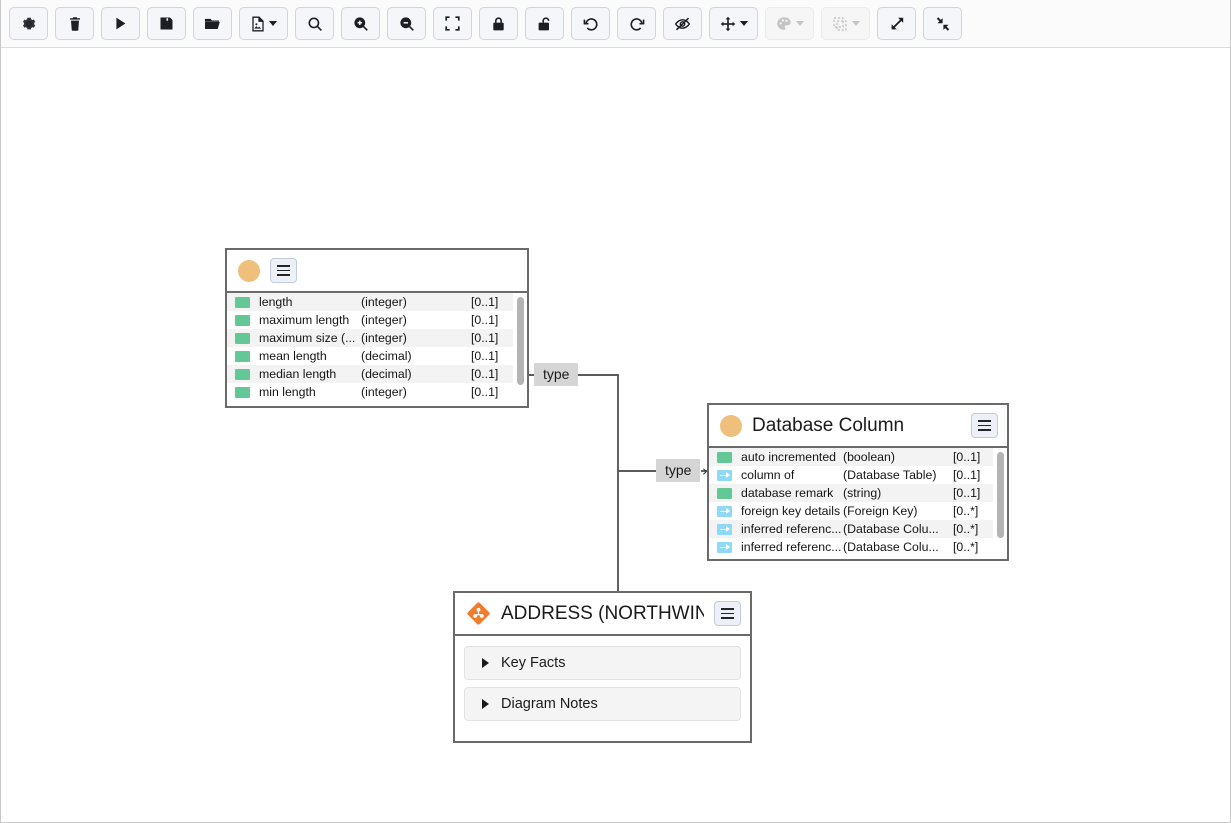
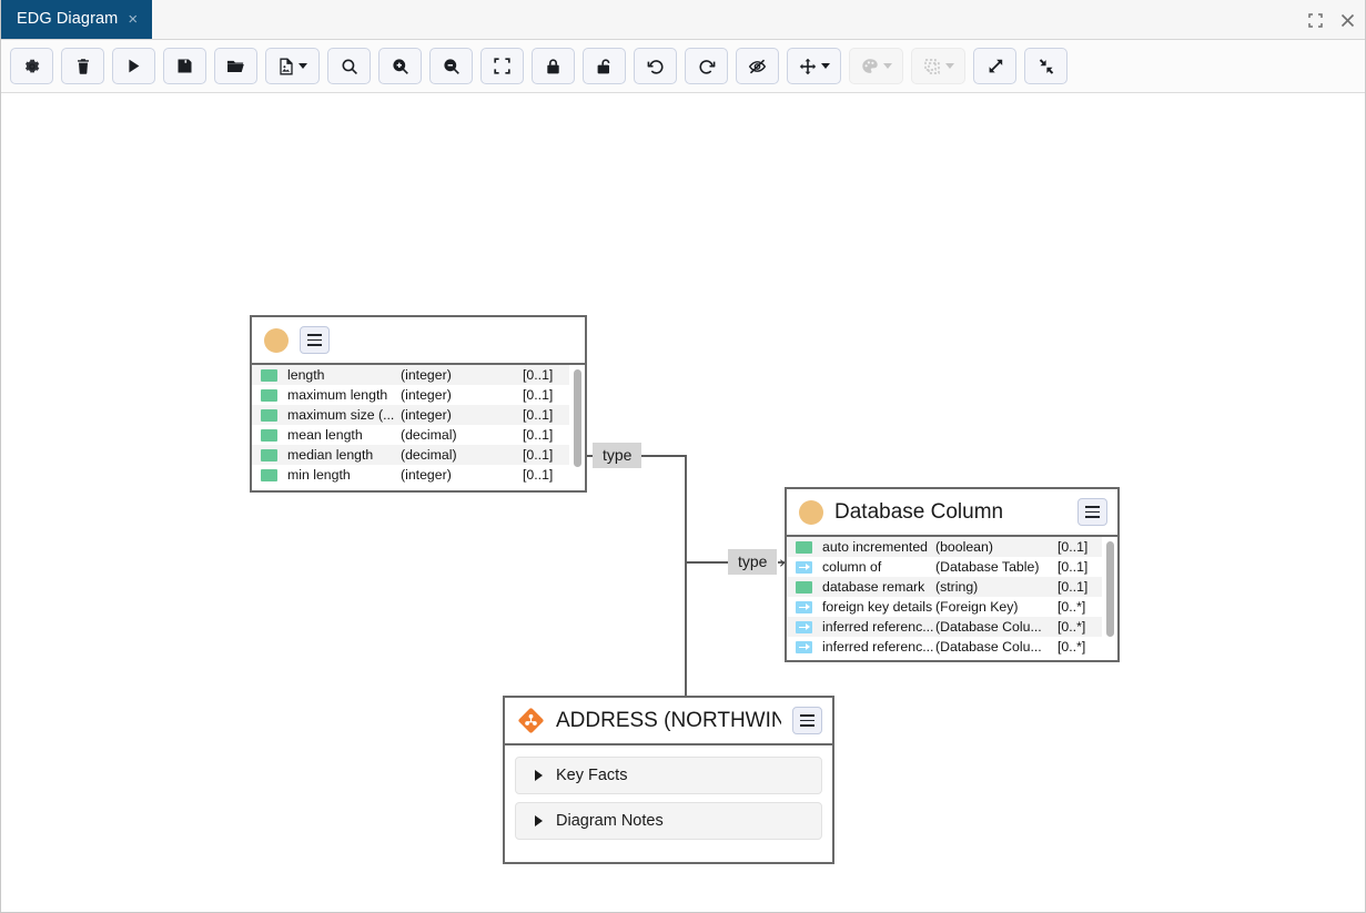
+ EDG Diagram
+ ×
  type
  type
  ›
  length
  (integer)
  [0..1]
  maximum length
  (integer)
  [0..1]
  maximum size (...
  (integer)
  [0..1]
  mean length
  (decimal)
  [0..1]
  median length
  (decimal)
  [0..1]
  min length
  (integer)
  [0..1]
  Database Column
  auto incremented
  (boolean)
  [0..1]
  column of
  (Database Table)
  [0..1]
  database remark
  (string)
  [0..1]
  foreign key details
  (Foreign Key)
  [0..*]
  inferred referenc...
  (Database Colu...
  [0..*]
  inferred referenc...
  (Database Colu...
  [0..*]
  ADDRESS (NORTHWIN
  Key Facts
  Diagram Notes
